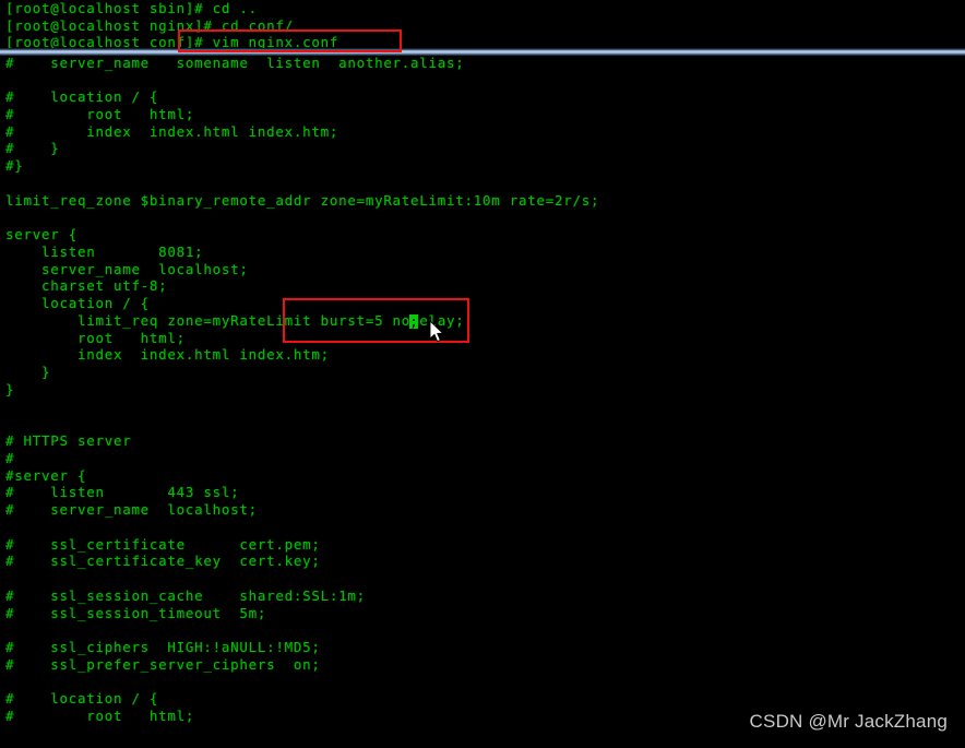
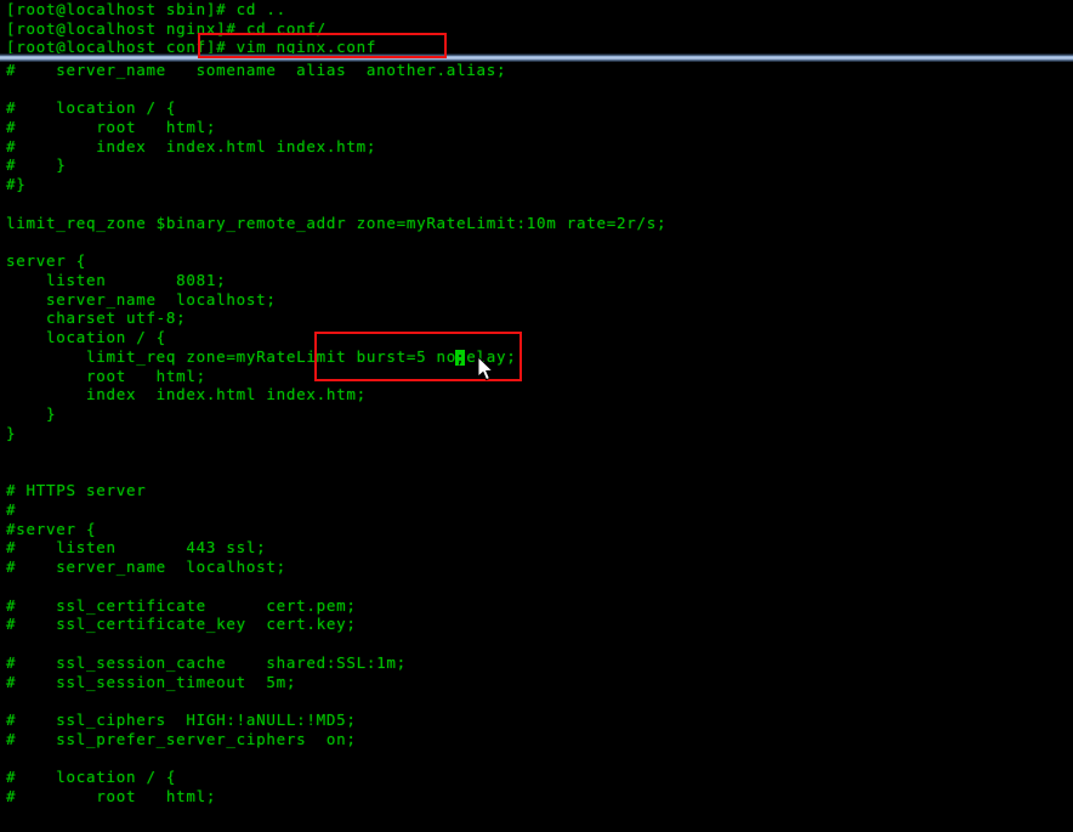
  [root@localhost sbin]# cd ..
  [root@localhost nginx]# cd conf/
  [root@localhost conf]# vim nginx.conf
- # server_name somename listen another.alias;
+ # server_name somename alias another.alias;
  # location / {
  # root html;
  # index index.html index.htm;
  # }
  #}
  limit_req_zone $binary_remote_addr zone=myRateLimit:10m rate=2r/s;
  server {
  listen 8081;
  server_name localhost;
  charset utf-8;
  location / {
  limit_req zone=myRateLimit burst=5 noelay;
  root html;
  index index.html index.htm;
  }
  }
  # HTTPS server
  #
  #server {
  # listen 443 ssl;
  # server_name localhost;
  # ssl_certificate cert.pem;
  # ssl_certificate_key cert.key;
  # ssl_session_cache shared:SSL:1m;
  # ssl_session_timeout 5m;
  # ssl_ciphers HIGH:!aNULL:!MD5;
  # ssl_prefer_server_ciphers on;
  # location / {
  # root html;
  ;
- CSDN @Mr JackZhang
